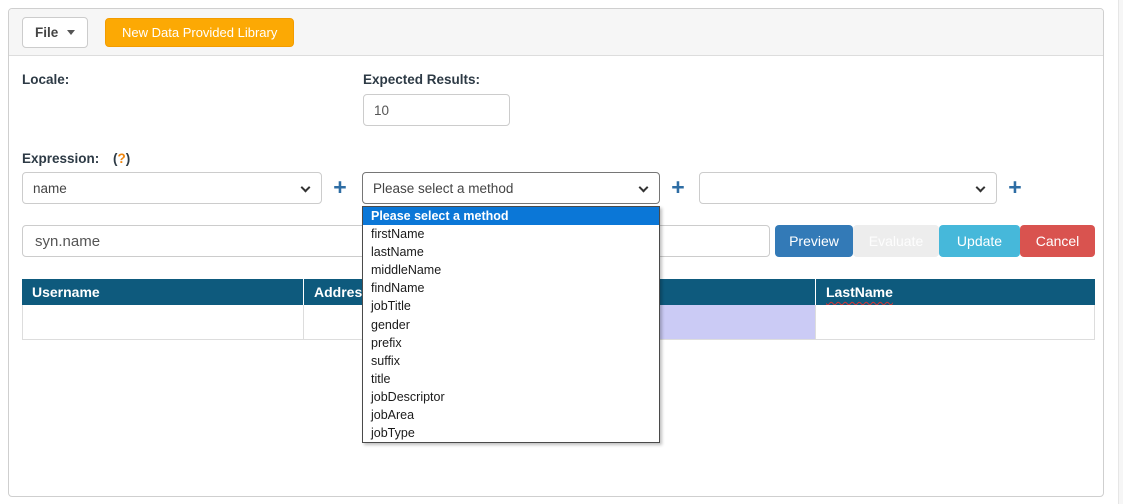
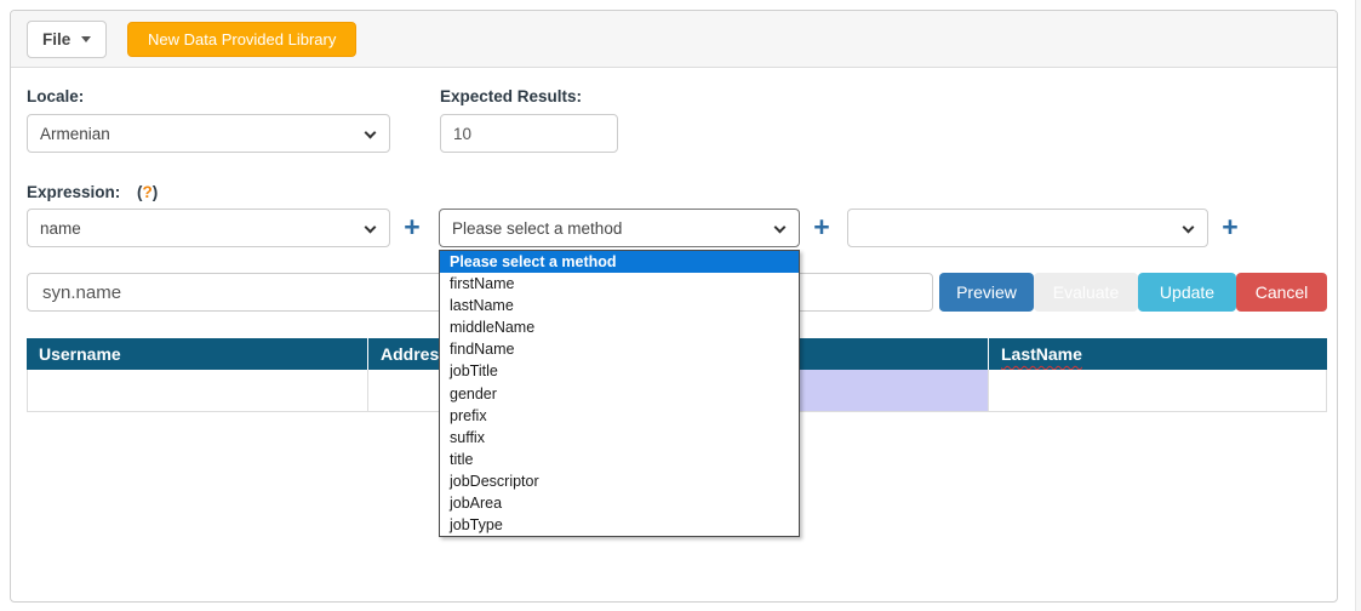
  File
  New Data Provided Library
  Locale:
+ Armenian
  Expected Results:
  10
  Expression:
  (?)
  name
  +
  Please select a method
  +
  +
  syn.name
  Preview
  Update
  Cancel
  Username
  Addres
  LastName
  Please select a method
  firstName
  lastName
  middleName
  findName
  jobTitle
  gender
  prefix
  suffix
  title
  jobDescriptor
  jobArea
  jobType
